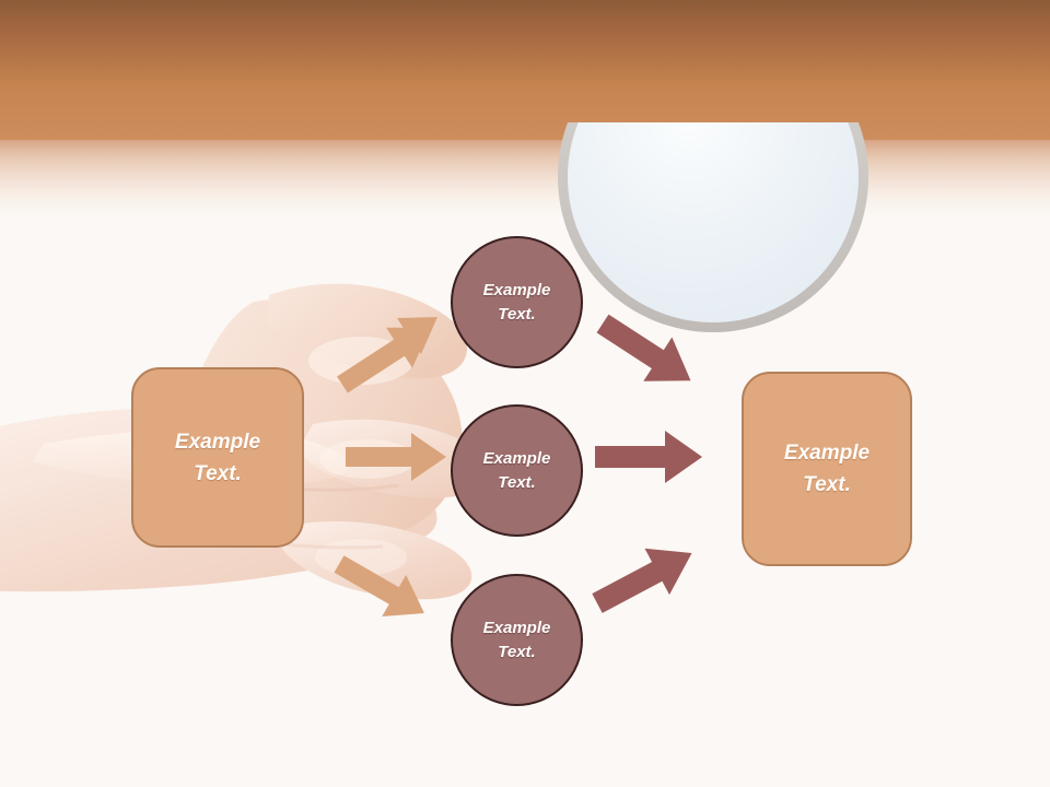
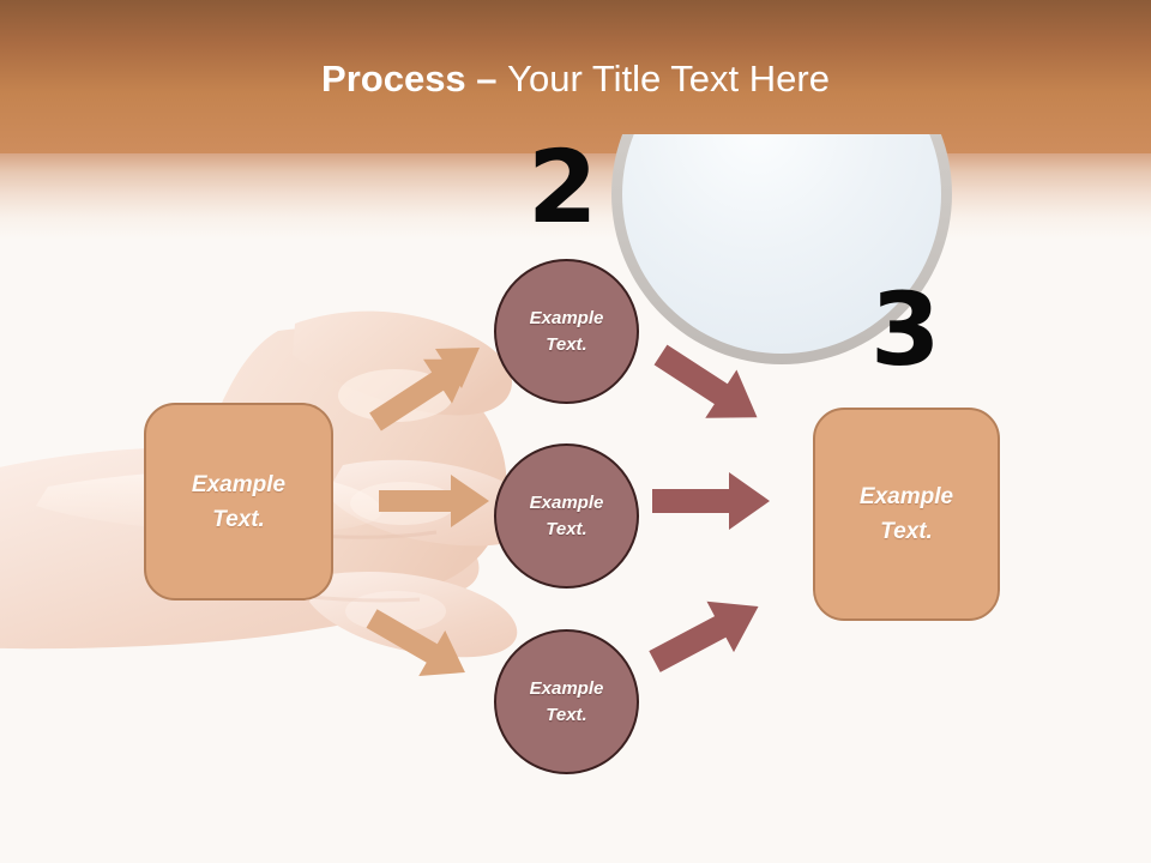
+ Process – Your Title Text Here
+ 2
+ 3
  Example
  Text.
  Example
  Text.
  Example
  Text.
  Example
  Text.
  Example
  Text.
